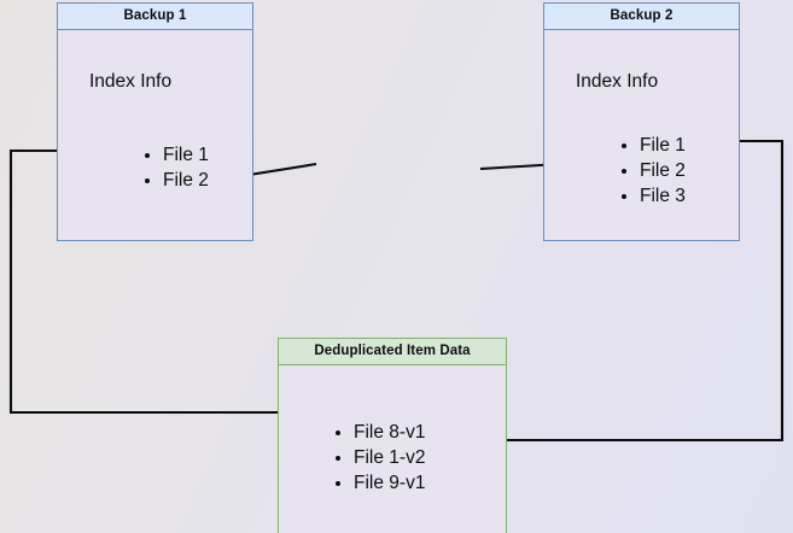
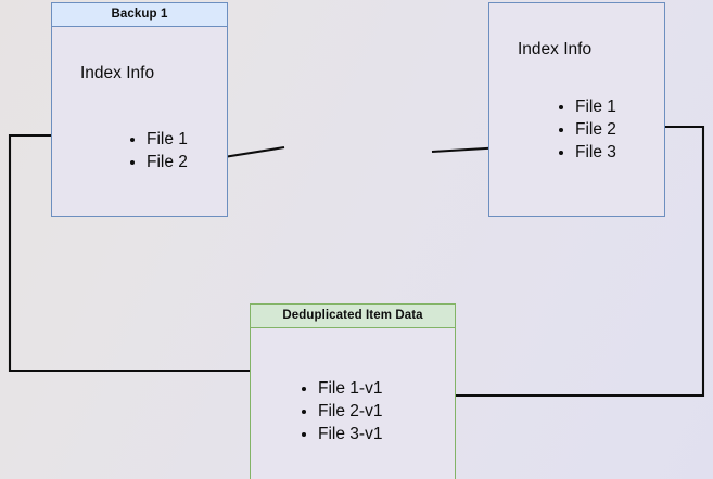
  Backup 1
  Index Info
  File 1
  File 2
- Backup 2
  Index Info
  File 1
  File 2
  File 3
  Deduplicated Item Data
- File 8-v1
+ File 1-v1
- File 1-v2
- File 9-v1
+ File 2-v1
+ File 3-v1
